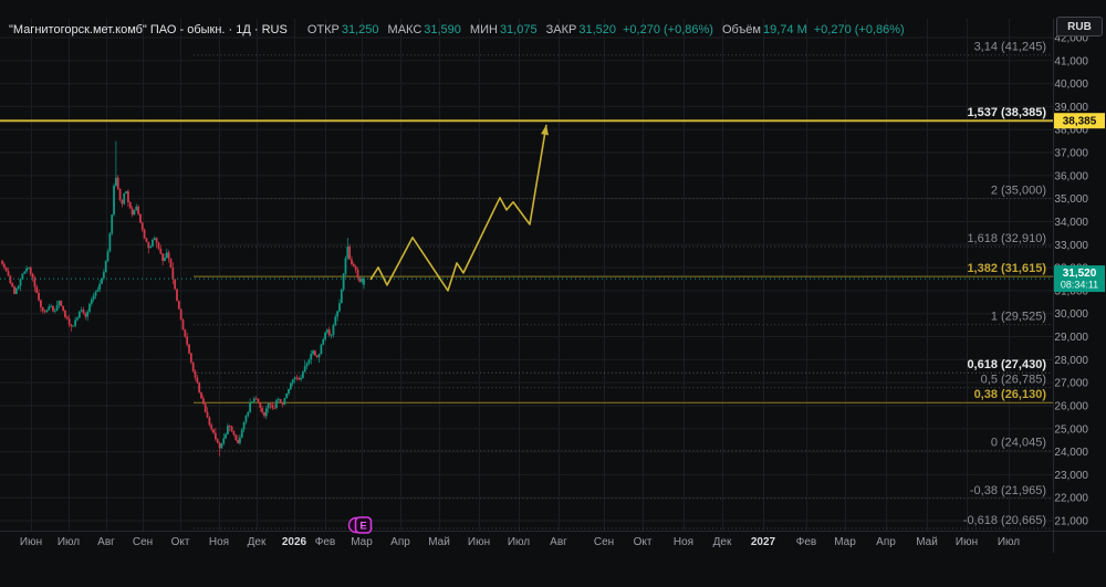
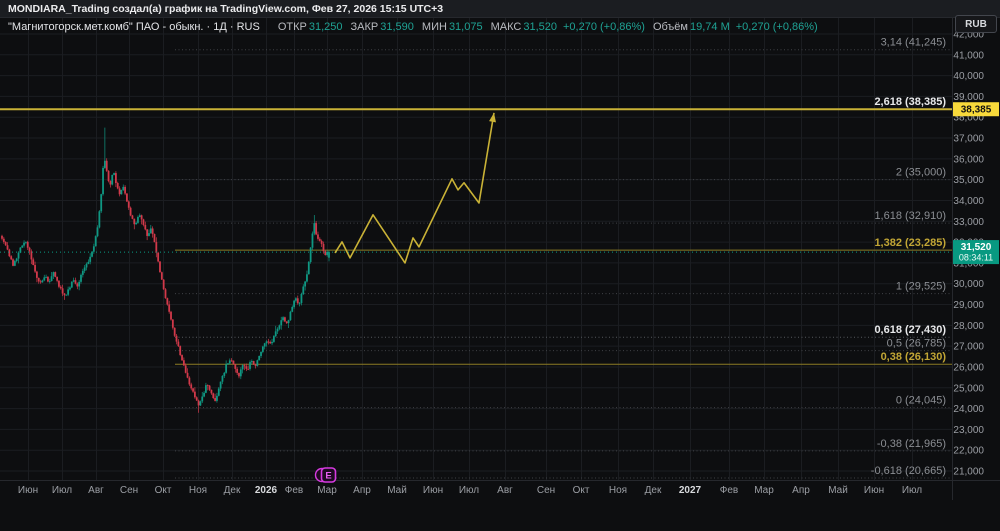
  3,14 (41,245)
- 1,537 (38,385)
+ 2,618 (38,385)
  2 (35,000)
  1,618 (32,910)
- 1,382 (31,615)
+ 1,382 (23,285)
  1 (29,525)
  0,618 (27,430)
  0,5 (26,785)
  0,38 (26,130)
  0 (24,045)
  -0,38 (21,965)
  -0,618 (20,665)
  Июн
  Июл
  Авг
  Сен
  Окт
  Ноя
  Дек
  2026
  Фев
  Мар
  Апр
  Май
  Июн
  Июл
  Авг
  Сен
  Окт
  Ноя
  Дек
  2027
  Фев
  Мар
  Апр
  Май
  Июн
  Июл
  21,000
  22,000
  23,000
  24,000
  25,000
  26,000
  27,000
  28,000
  29,000
  30,000
  33,000
  34,000
  35,000
  36,000
  37,000
  38,000
  39,000
  40,000
  41,000
  42,000
  38,385
  31,520
  08:34:11
  E
+ MONDIARA_Trading создал(а) график на TradingView.com, Фев 27, 2026 15:15 UTC+3
  "Магнитогорск.мет.комб" ПАО - обыкн. · 1Д · RUS
  ОТКР
  31,250
- МАКС
+ ЗАКР
  31,590
  МИН
  31,075
- ЗАКР
+ МАКС
  31,520
  +0,270 (+0,86%)
  Объём
  19,74 М
  +0,270 (+0,86%)
  RUB
